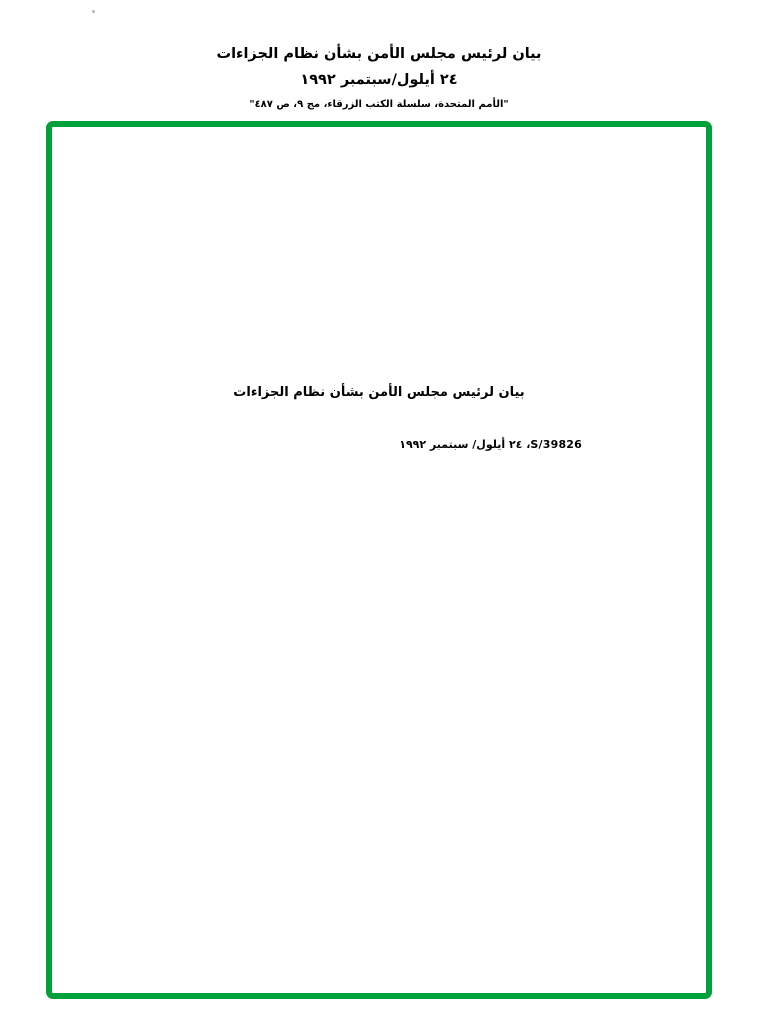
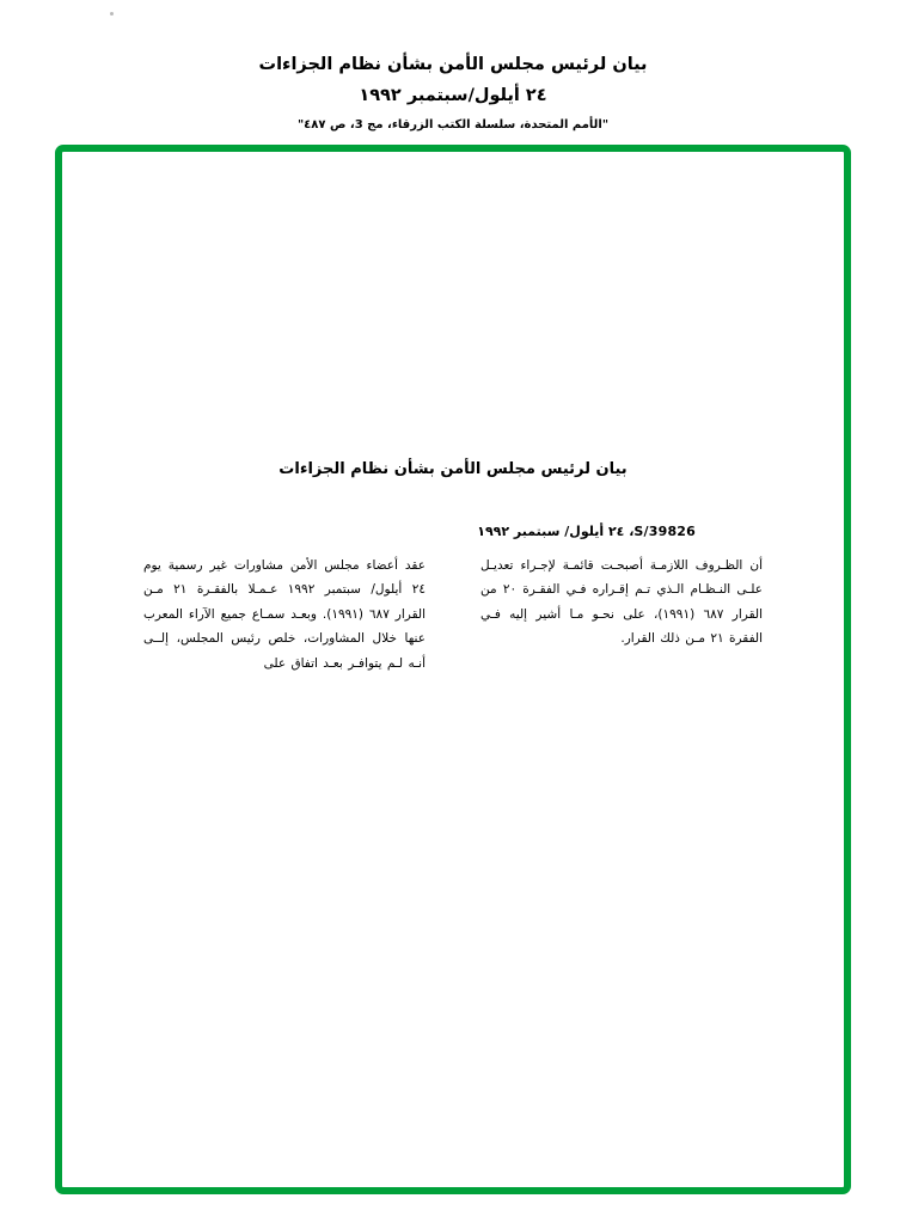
  بيان لرئيس مجلس الأمن بشأن نظام الجزاءات
  ٢٤ أيلول/سبتمبر ١٩٩٢
- "الأمم المتحدة، سلسلة الكتب الزرقاء، مج ٩، ص ٤٨٧"
+ "الأمم المتحدة، سلسلة الكتب الزرقاء، مج 3، ص ٤٨٧"
  بيان لرئيس مجلس الأمن بشأن نظام الجزاءات
  S/39826، ٢٤ أيلول/ سبتمبر ١٩٩٢
+ عقد أعضاء مجلس الأمن مشاورات غير رسمية يوم ٢٤ أيلول/ سبتمبر ١٩٩٢ عـمـلا بالفقـرة ٢١ مـن القرار ٦٨٧ (١٩٩١). وبعـد سمـاع جميع الآراء المعرب عنها خلال المشاورات، خلص رئيس المجلس، إلــى أنـه لـم يتوافـر بعـد اتفاق على
+ أن الظـروف اللازمـة أصبحـت قائمـة لإجـراء تعديـل علـى النـظـام الـذي تـم إقـراره فـي الفقـرة ٢٠ من القرار ٦٨٧ (١٩٩١)، على نحـو مـا أشير إليه فـي الفقرة ٢١ مـن ذلك القرار.
